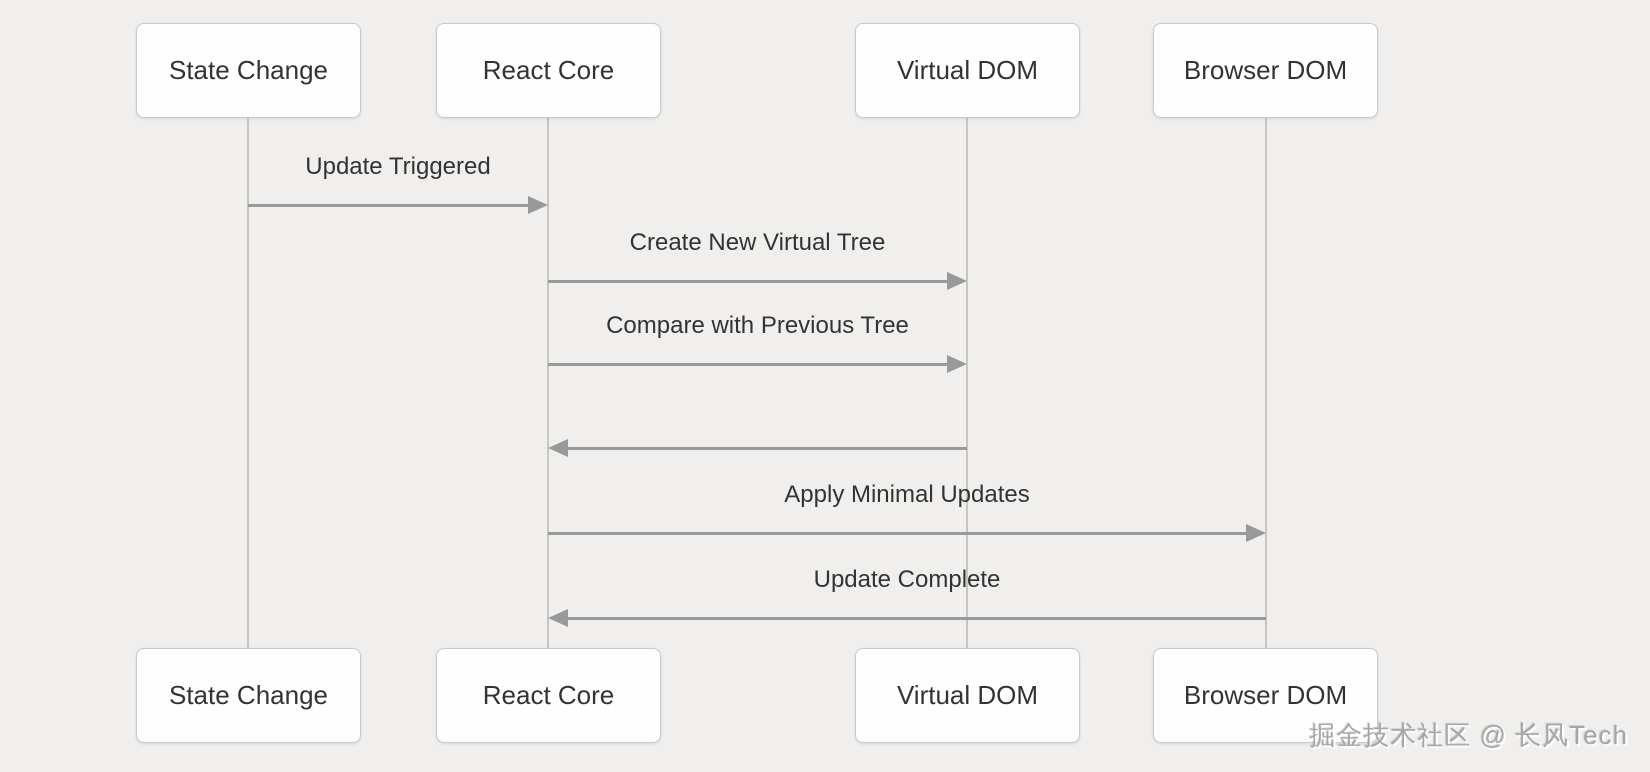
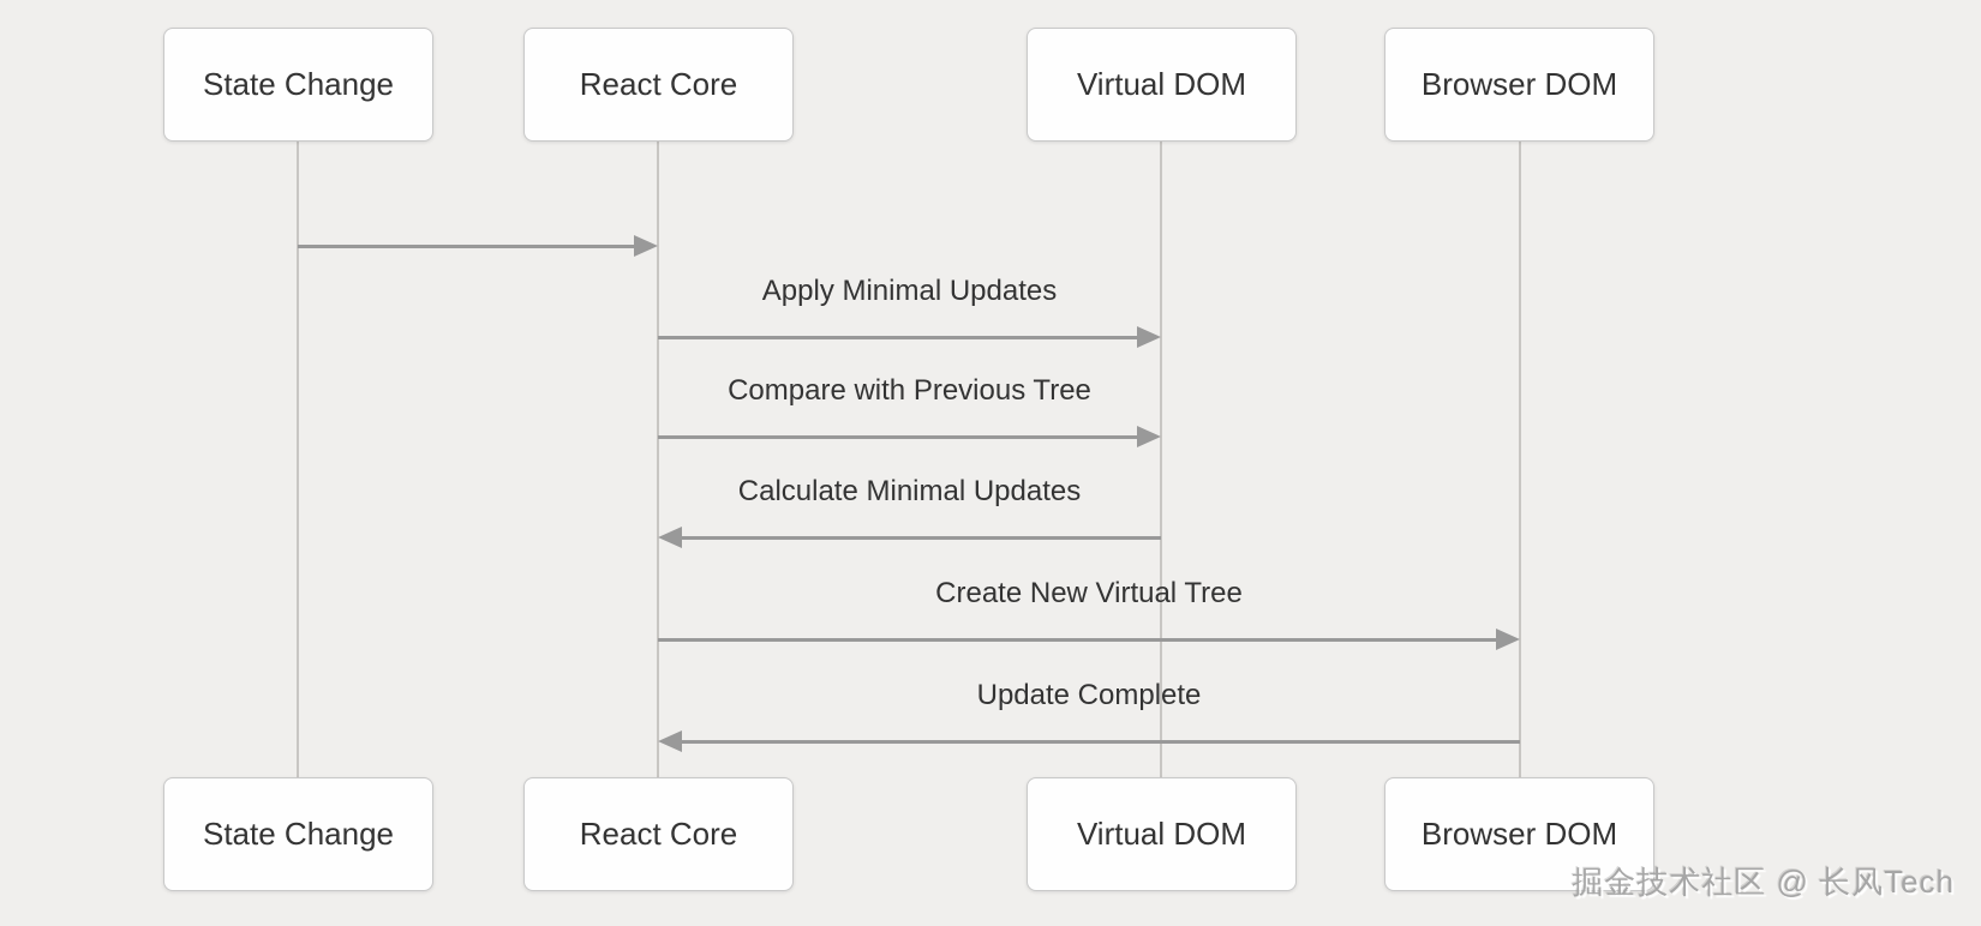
  State Change
  React Core
  Virtual DOM
  Browser DOM
  State Change
  React Core
  Virtual DOM
  Browser DOM
- Update Triggered
- Create New Virtual Tree
+ Apply Minimal Updates
  Compare with Previous Tree
+ Calculate Minimal Updates
- Apply Minimal Updates
+ Create New Virtual Tree
  Update Complete
  掘金技术社区 @ 长风Tech
